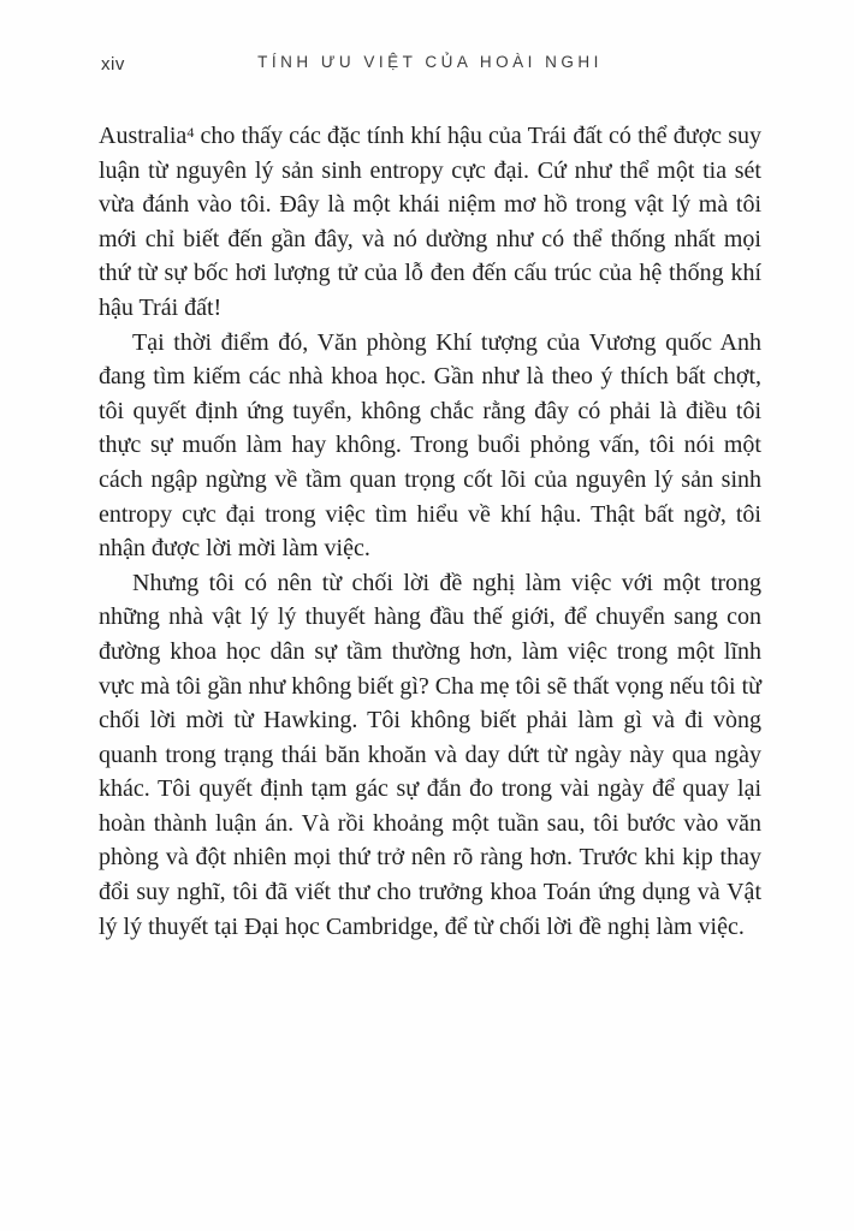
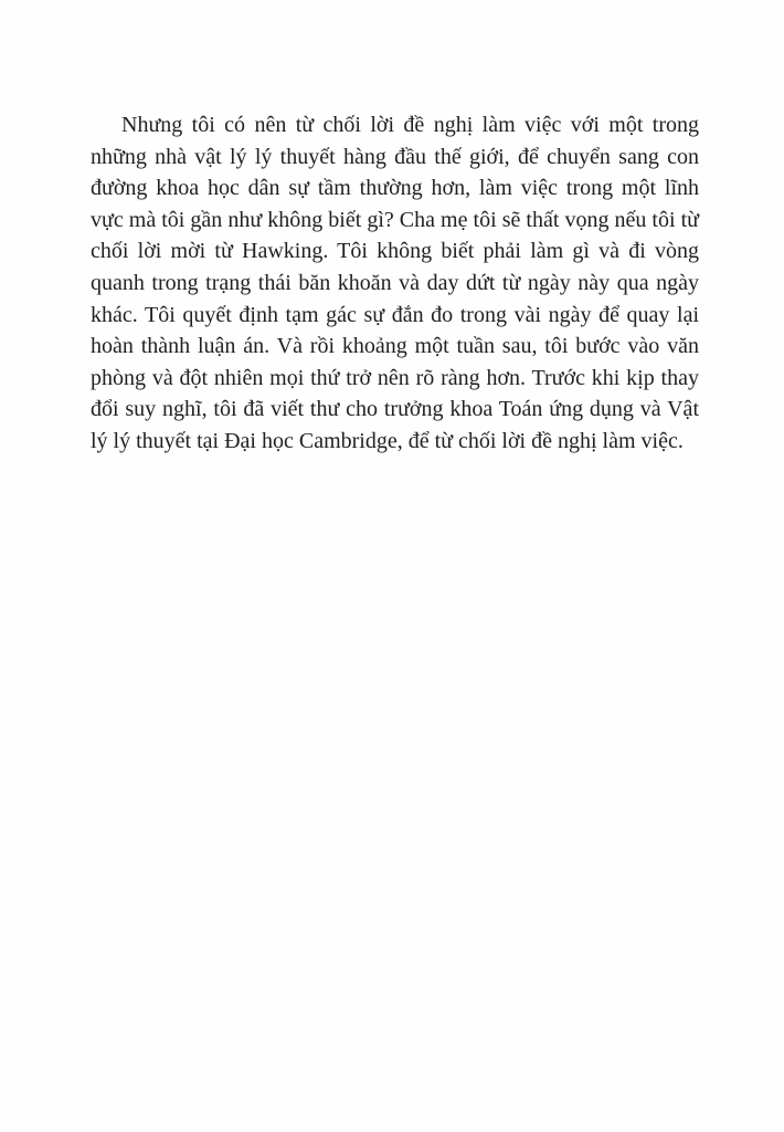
- xiv
- TÍNH ƯU VIỆT CỦA HOÀI NGHI
- Australia4 cho thấy các đặc tính khí hậu của Trái đất có thể được suy luận từ nguyên lý sản sinh entropy cực đại. Cứ như thể một tia sét vừa đánh vào tôi. Đây là một khái niệm mơ hồ trong vật lý mà tôi mới chỉ biết đến gần đây, và nó dường như có thể thống nhất mọi thứ từ sự bốc hơi lượng tử của lỗ đen đến cấu trúc của hệ thống khí hậu Trái đất!
- Tại thời điểm đó, Văn phòng Khí tượng của Vương quốc Anh đang tìm kiếm các nhà khoa học. Gần như là theo ý thích bất chợt, tôi quyết định ứng tuyển, không chắc rằng đây có phải là điều tôi thực sự muốn làm hay không. Trong buổi phỏng vấn, tôi nói một cách ngập ngừng về tầm quan trọng cốt lõi của nguyên lý sản sinh entropy cực đại trong việc tìm hiểu về khí hậu. Thật bất ngờ, tôi nhận được lời mời làm việc.
  Nhưng tôi có nên từ chối lời đề nghị làm việc với một trong những nhà vật lý lý thuyết hàng đầu thế giới, để chuyển sang con đường khoa học dân sự tầm thường hơn, làm việc trong một lĩnh vực mà tôi gần như không biết gì? Cha mẹ tôi sẽ thất vọng nếu tôi từ chối lời mời từ Hawking. Tôi không biết phải làm gì và đi vòng quanh trong trạng thái băn khoăn và day dứt từ ngày này qua ngày khác. Tôi quyết định tạm gác sự đắn đo trong vài ngày để quay lại hoàn thành luận án. Và rồi khoảng một tuần sau, tôi bước vào văn phòng và đột nhiên mọi thứ trở nên rõ ràng hơn. Trước khi kịp thay đổi suy nghĩ, tôi đã viết thư cho trưởng khoa Toán ứng dụng và Vật lý lý thuyết tại Đại học Cambridge, để từ chối lời đề nghị làm việc.
